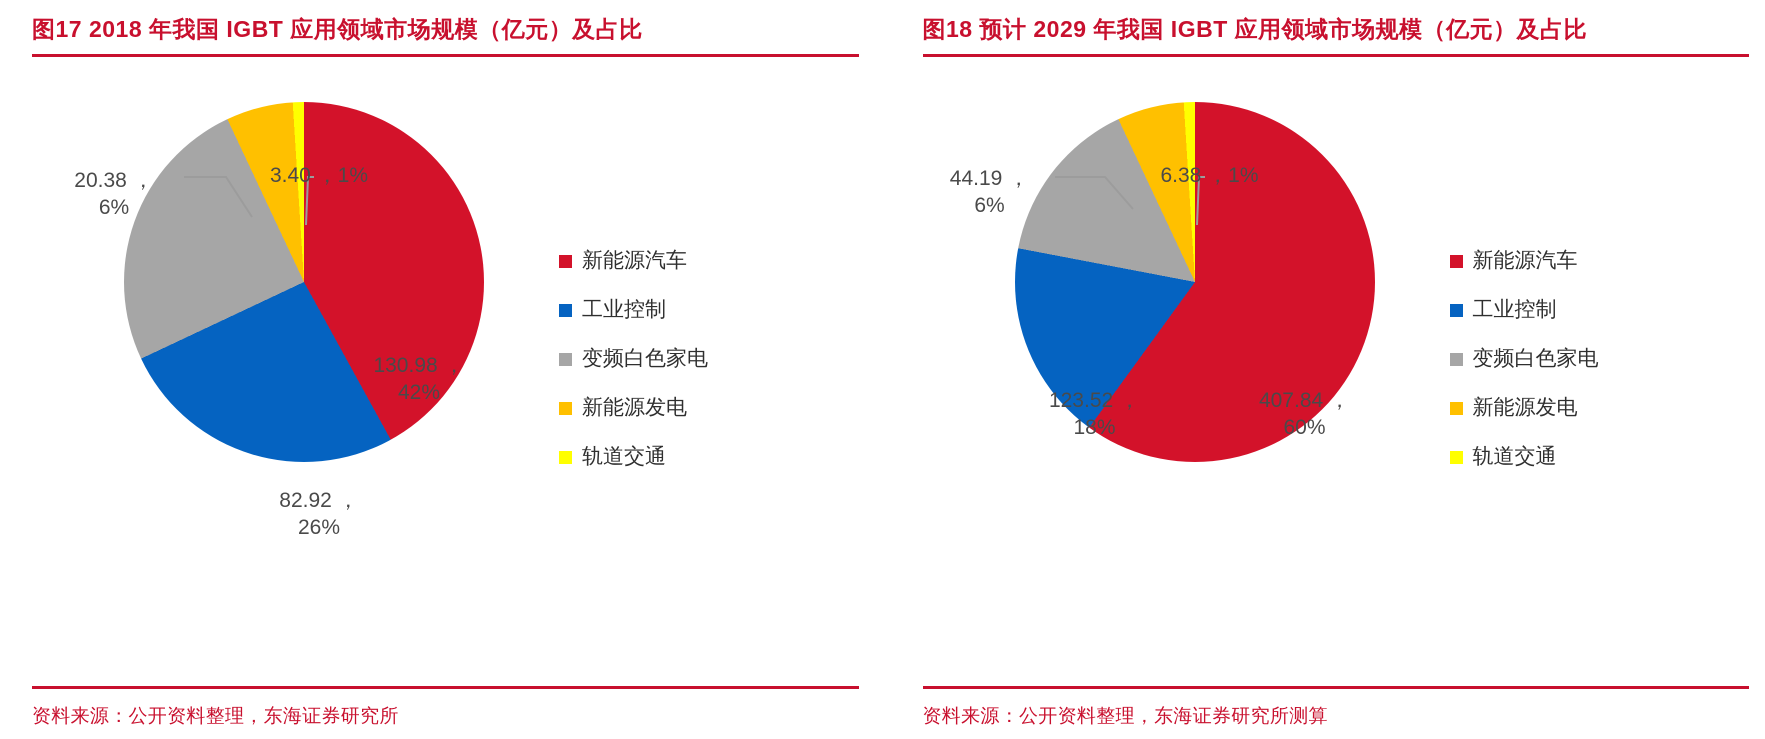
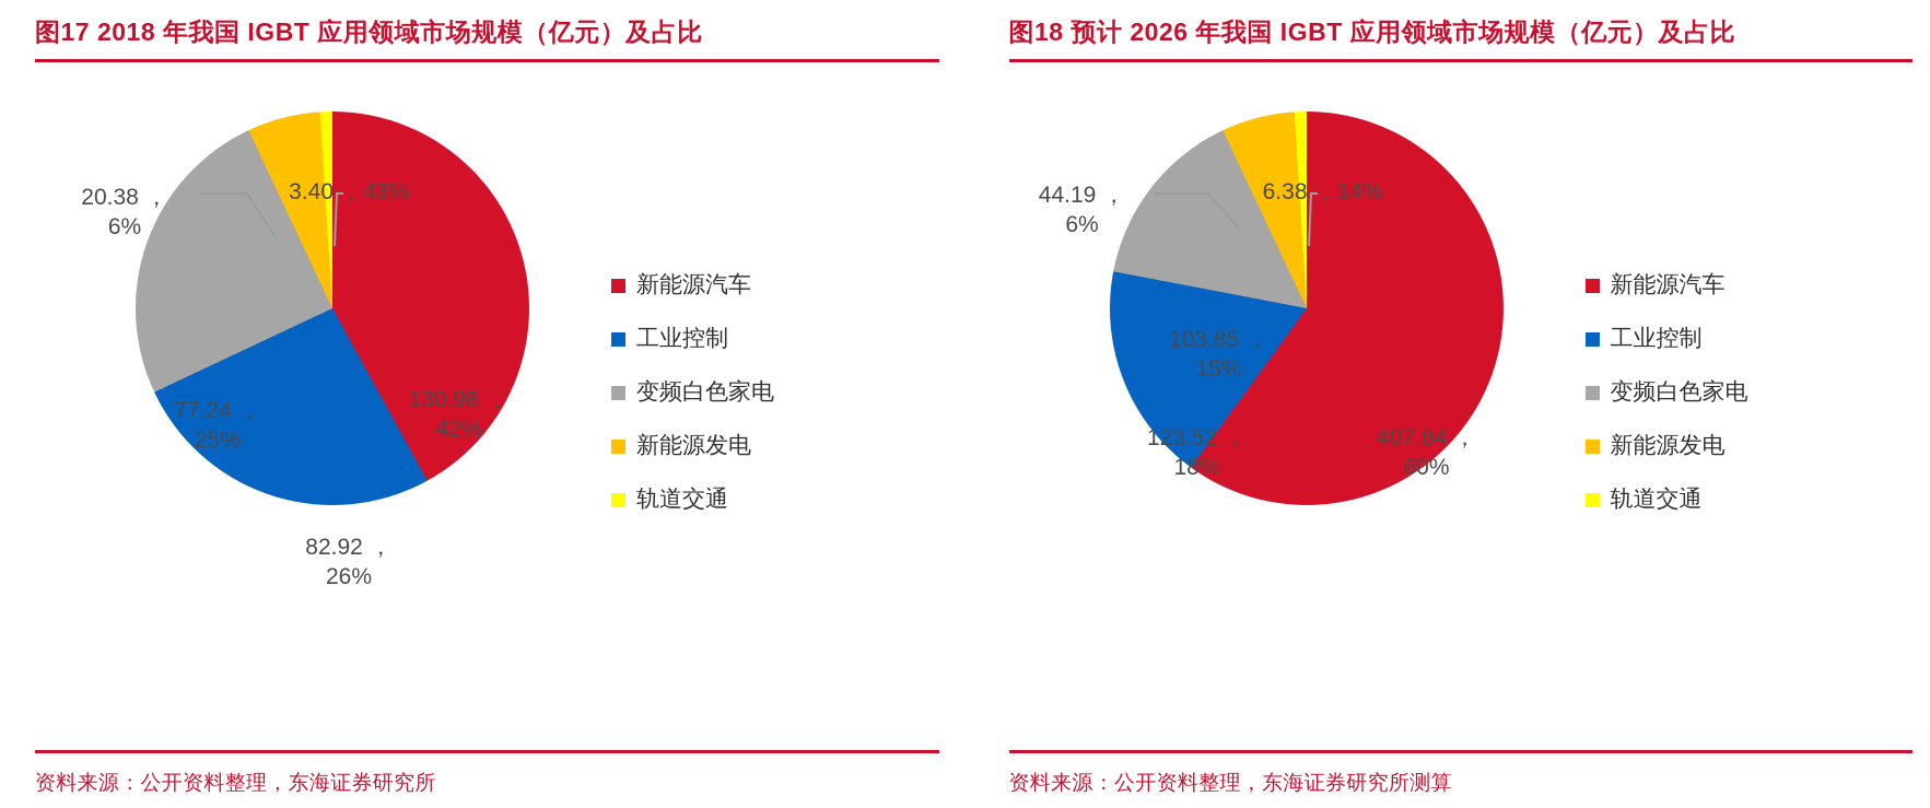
  图17 2018 年我国 IGBT 应用领域市场规模（亿元）及占比
  130.98 ，
  42%
  82.92 ，
  26%
+ 77.24 ，
+ 25%
  20.38 ，
  6%
- 3.40 ，1%
+ 3.40 ，43%
  新能源汽车
  工业控制
  变频白色家电
  新能源发电
  轨道交通
  资料来源：公开资料整理，东海证券研究所
- 图18 预计 2029 年我国 IGBT 应用领域市场规模（亿元）及占比
+ 图18 预计 2026 年我国 IGBT 应用领域市场规模（亿元）及占比
  407.84 ，
  60%
  123.52 ，
  18%
+ 103.85 ，
+ 15%
  44.19 ，
  6%
- 6.38 ，1%
+ 6.38 ，14%
  新能源汽车
  工业控制
  变频白色家电
  新能源发电
  轨道交通
  资料来源：公开资料整理，东海证券研究所测算
